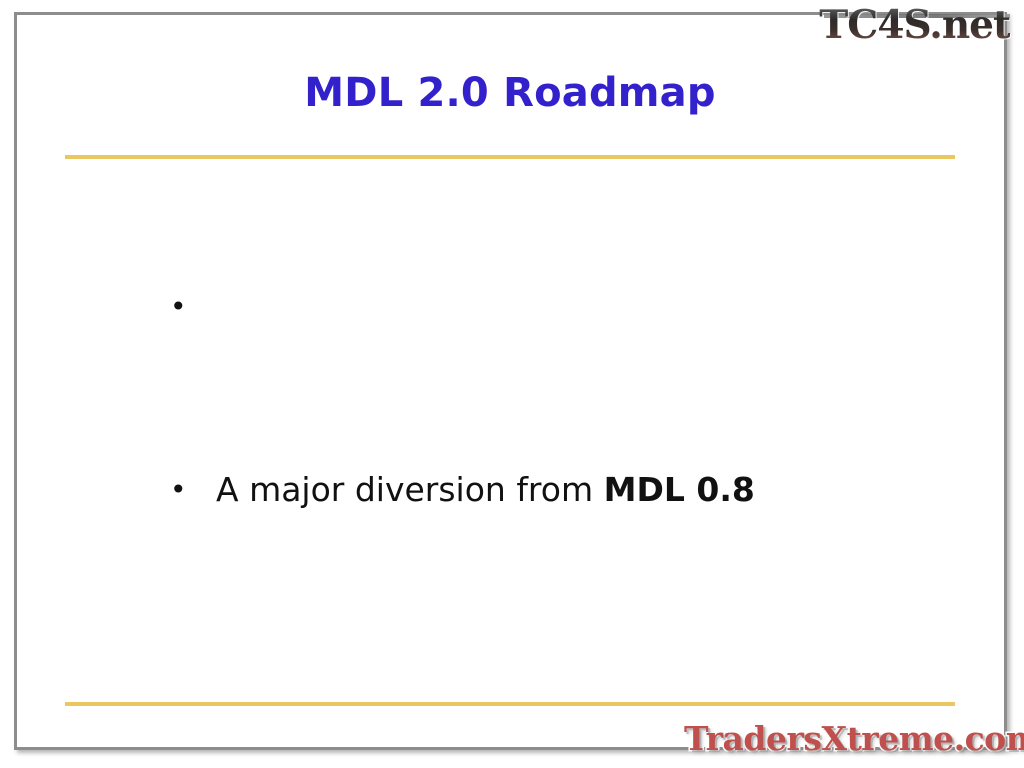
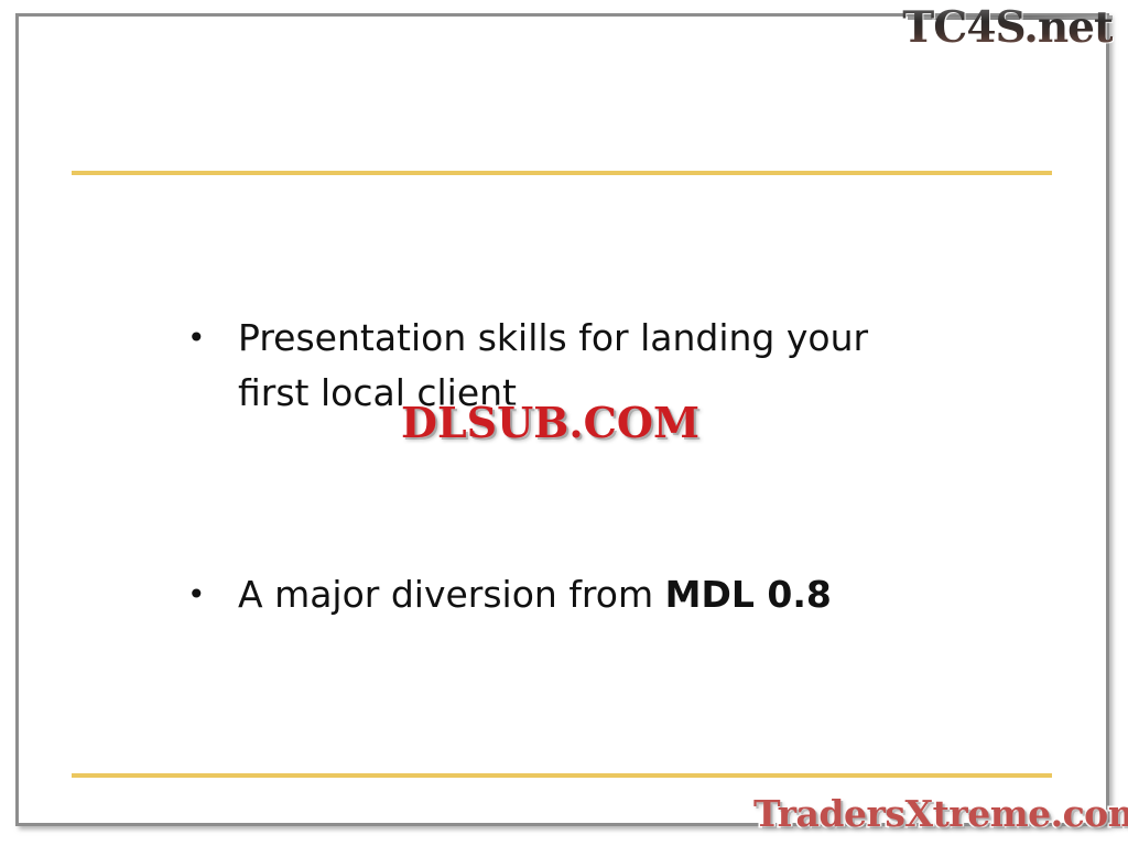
- MDL 2.0 Roadmap
  •
+ Presentation skills for landing your first local client
  •
  A major diversion from MDL 0.8
  TC4S.net
+ DLSUB.COM
  TradersXtreme.com
